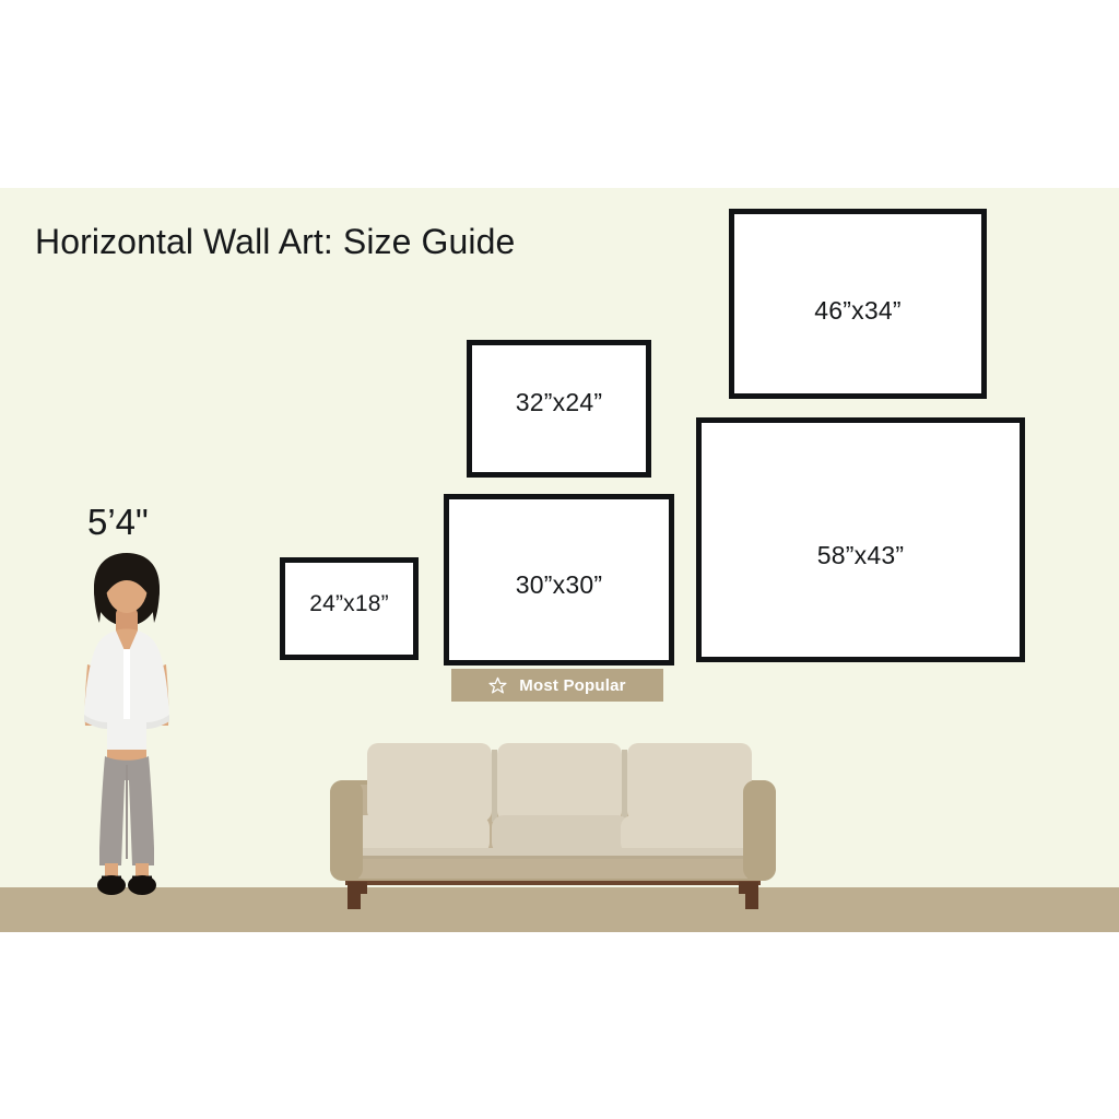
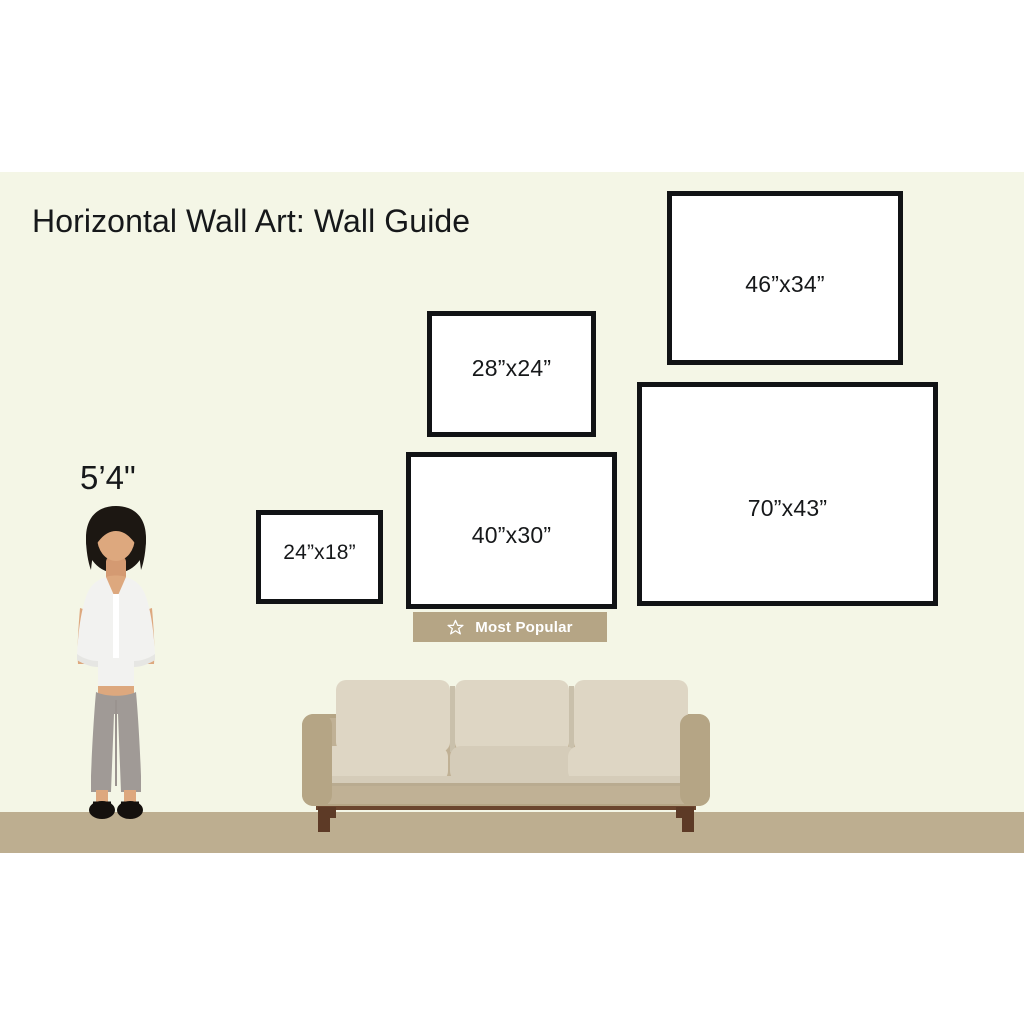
- Horizontal Wall Art: Size Guide
+ Horizontal Wall Art: Wall Guide
  5’4"
  46”x34”
- 58”x43”
+ 70”x43”
- 32”x24”
+ 28”x24”
- 30”x30”
+ 40”x30”
  24”x18”
  Most Popular
